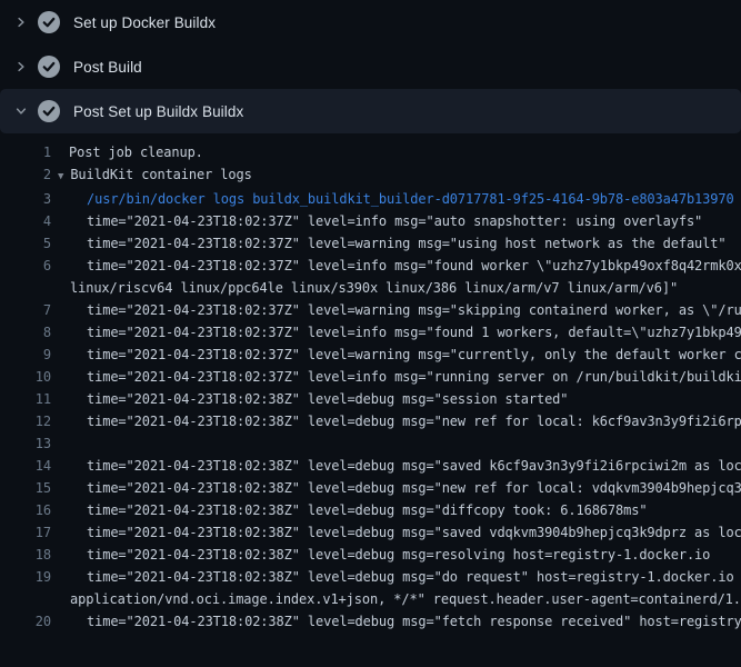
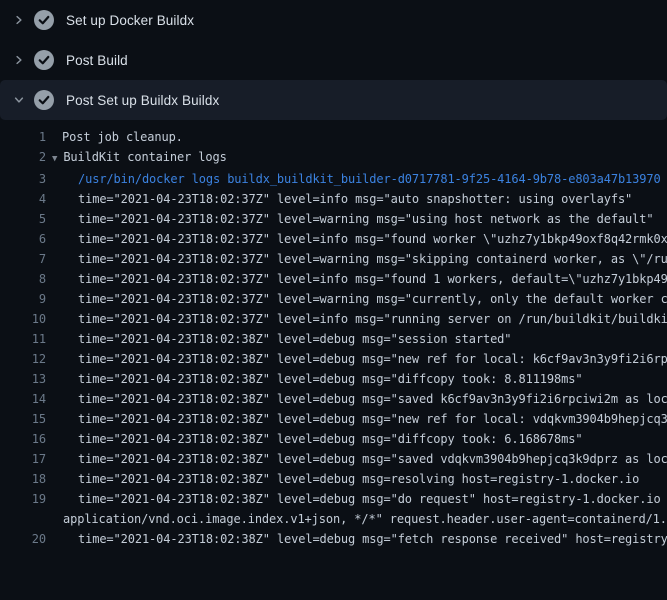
  Set up Docker Buildx
  Post Build
  Post Set up Buildx Buildx
  1
  Post job cleanup.
  2
  ▼ BuildKit container logs
  3
  /usr/bin/docker logs buildx_buildkit_builder-d0717781-9f25-4164-9b78-e803a47b13970
  4
  time="2021-04-23T18:02:37Z" level=info msg="auto snapshotter: using overlayfs"
  5
  time="2021-04-23T18:02:37Z" level=warning msg="using host network as the default"
  6
  time="2021-04-23T18:02:37Z" level=info msg="found worker \"uzhz7y1bkp49oxf8q42rmk0x
- linux/riscv64 linux/ppc64le linux/s390x linux/386 linux/arm/v7 linux/arm/v6]"
  7
  time="2021-04-23T18:02:37Z" level=warning msg="skipping containerd worker, as \"/ru
  8
  time="2021-04-23T18:02:37Z" level=info msg="found 1 workers, default=\"uzhz7y1bkp49
  9
  time="2021-04-23T18:02:37Z" level=warning msg="currently, only the default worker c
  10
  time="2021-04-23T18:02:37Z" level=info msg="running server on /run/buildkit/buildki
  11
  time="2021-04-23T18:02:38Z" level=debug msg="session started"
  12
  time="2021-04-23T18:02:38Z" level=debug msg="new ref for local: k6cf9av3n3y9fi2i6rp
  13
+ time="2021-04-23T18:02:38Z" level=debug msg="diffcopy took: 8.811198ms"
  14
  time="2021-04-23T18:02:38Z" level=debug msg="saved k6cf9av3n3y9fi2i6rpciwi2m as loc
  15
  time="2021-04-23T18:02:38Z" level=debug msg="new ref for local: vdqkvm3904b9hepjcq3
  16
  time="2021-04-23T18:02:38Z" level=debug msg="diffcopy took: 6.168678ms"
  17
  time="2021-04-23T18:02:38Z" level=debug msg="saved vdqkvm3904b9hepjcq3k9dprz as loc
  18
  time="2021-04-23T18:02:38Z" level=debug msg=resolving host=registry-1.docker.io
  19
  time="2021-04-23T18:02:38Z" level=debug msg="do request" host=registry-1.docker.io
  application/vnd.oci.image.index.v1+json, */*" request.header.user-agent=containerd/1.
  20
  time="2021-04-23T18:02:38Z" level=debug msg="fetch response received" host=registry
